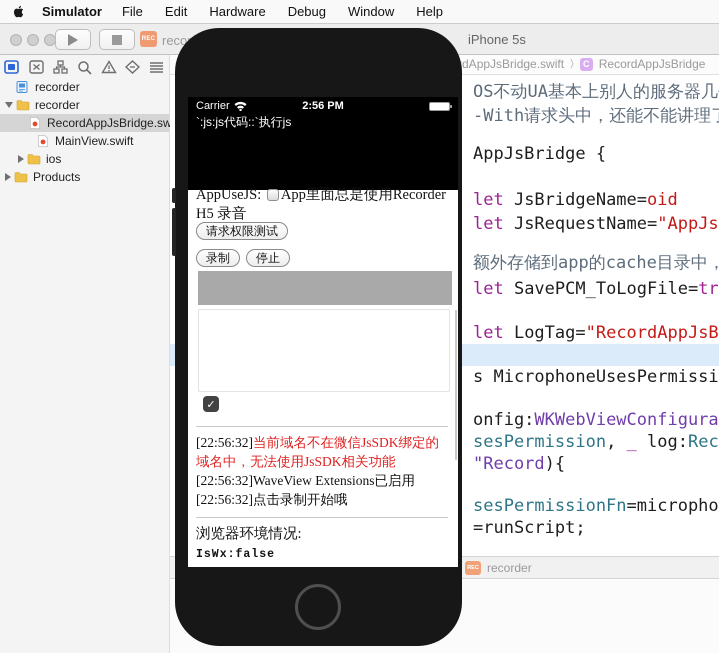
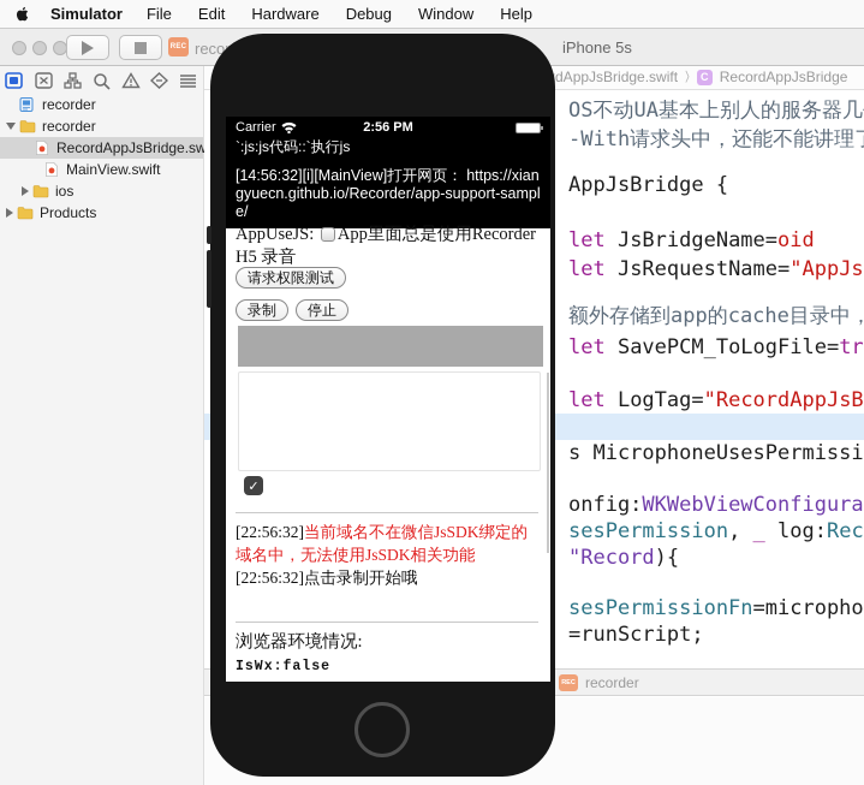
  Simulator File Edit Hardware Debug Window Help
  iPhone 5s
  recorder
  recorder
  RecordAppJsBridge.sw
  MainView.swift
  ios
  Products
  dAppJsBridge.swift
  〉
  C
  RecordAppJsBridge
  OS不动UA基本上别人的服务器几
  -With请求头中，还能不能讲理
  AppJsBridge {
  let JsBridgeName=oid
  let JsRequestName="AppJs
  额外存储到app的cache目录中，
  let SavePCM_ToLogFile=tr
  let LogTag="RecordAppJsB
  s MicrophoneUsesPermissi
  onfig:WKWebViewConfigura
  sesPermission, _ log:Rec
  "Record){
  sesPermissionFn=micropho
  =runScript;
  recorder
  Carrier
  2:56 PM
  `:js:js代码::`执行js
+ [14:56:32][i][MainView]打开网页： https://xiangyuecn.github.io/Recorder/app-support-sample/
  AppUseJS: App里面总是使用Recorder H5 录音
  请求权限测试
  录制
  停止
  ✓
  [22:56:32]当前域名不在微信JsSDK绑定的域名中，无法使用JsSDK相关功能
- [22:56:32]WaveView Extensions已启用
  [22:56:32]点击录制开始哦
  浏览器环境情况:
  IsWx:false
